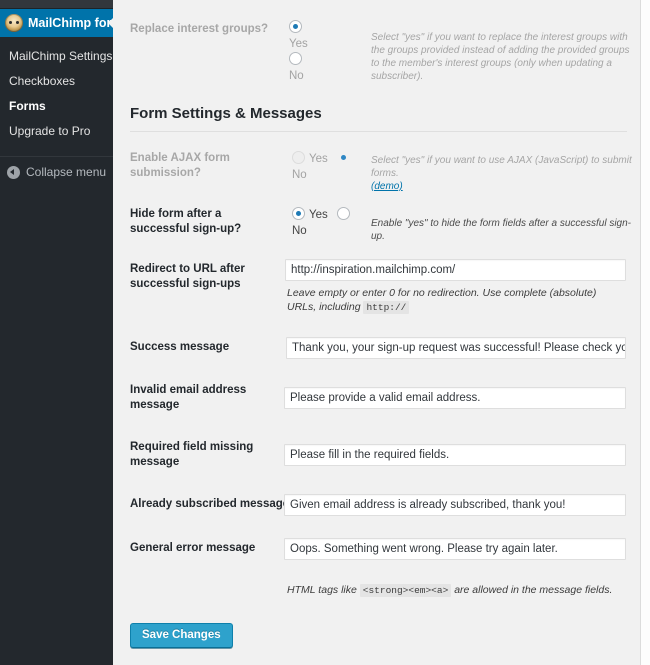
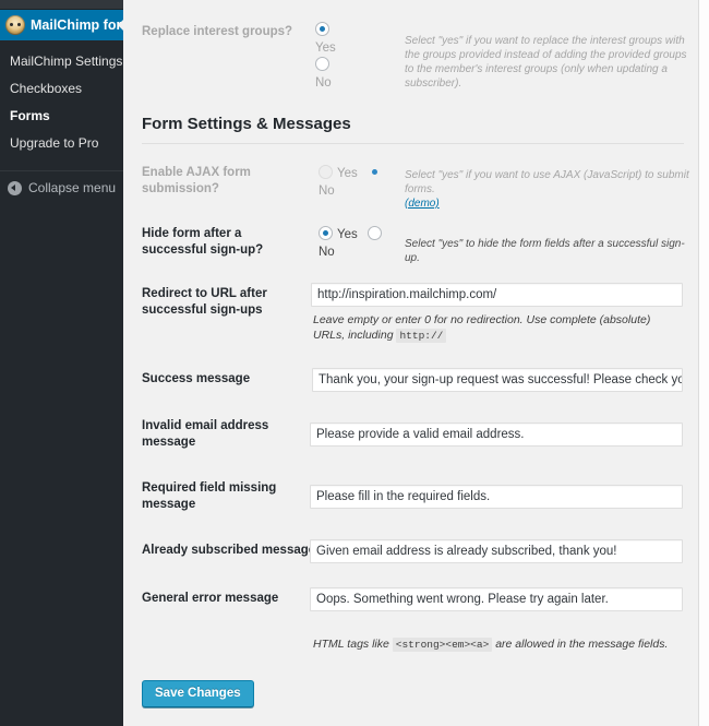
  MailChimp for
  MailChimp Settings
  Checkboxes
  Forms
  Upgrade to Pro
  Collapse menu
  Replace interest groups?
  Yes
  No
  Select "yes" if you want to replace the interest groups with the groups provided instead of adding the provided groups to the member's interest groups (only when updating a subscriber).
  Form Settings & Messages
  Enable AJAX form submission?
  YesNo
  Select "yes" if you want to use AJAX (JavaScript) to submit forms.
  (demo)
  Hide form after a successful sign-up?
  YesNo
- Enable "yes" to hide the form fields after a successful sign-up.
+ Select "yes" to hide the form fields after a successful sign-up.
  Redirect to URL after successful sign-ups
  http://inspiration.mailchimp.com/
  Leave empty or enter 0 for no redirection. Use complete (absolute) URLs, including http://
  Success message
  Thank you, your sign-up request was successful! Please check yo
  Invalid email address message
  Please provide a valid email address.
  Required field missing message
  Please fill in the required fields.
  Already subscribed messag
  Given email address is already subscribed, thank you!
  General error message
  Oops. Something went wrong. Please try again later.
  HTML tags like <strong><em><a> are allowed in the message fields.
  Save Changes
